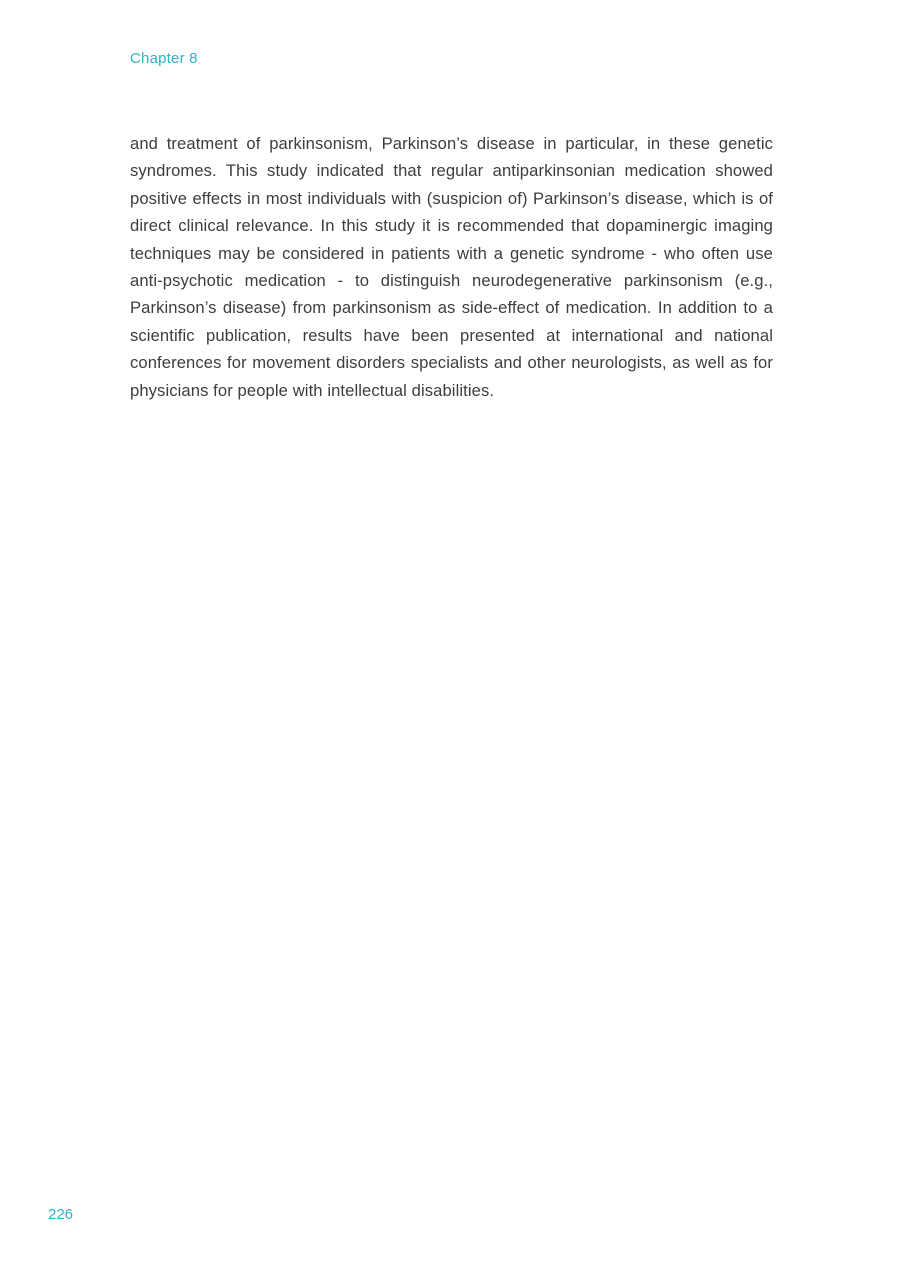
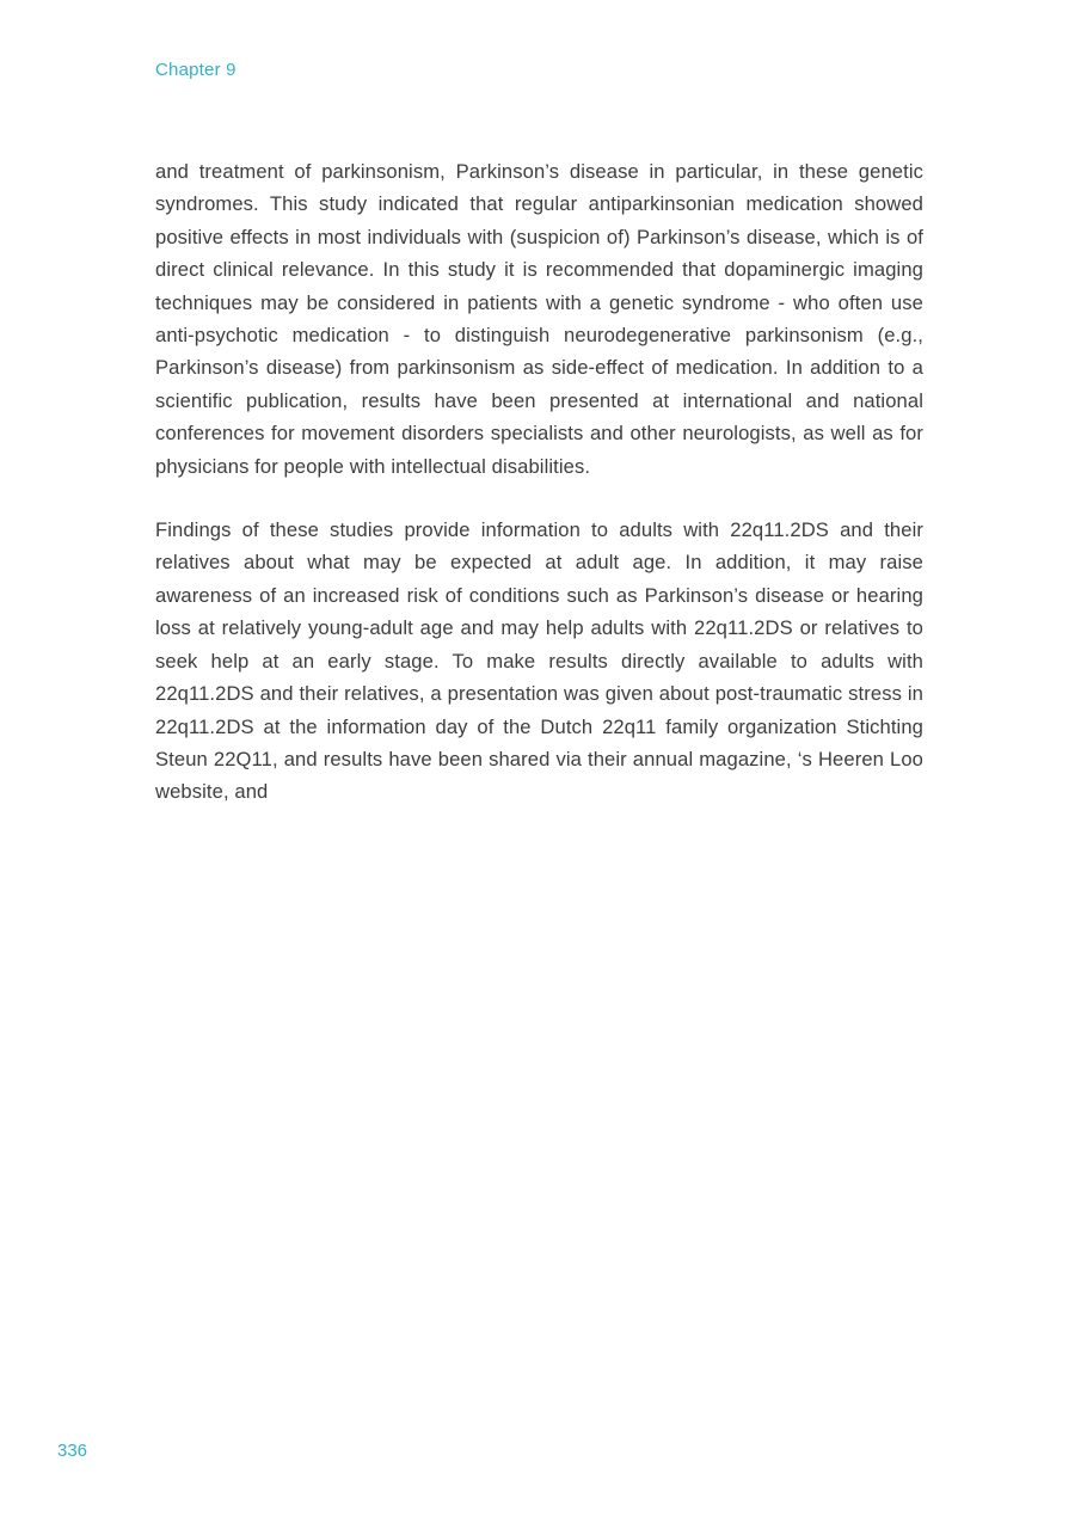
- Chapter 8
+ Chapter 9
  and treatment of parkinsonism, Parkinson’s disease in particular, in these genetic syndromes. This study indicated that regular antiparkinsonian medication showed positive effects in most individuals with (suspicion of) Parkinson’s disease, which is of direct clinical relevance. In this study it is recommended that dopaminergic imaging techniques may be considered in patients with a genetic syndrome - who often use anti-psychotic medication - to distinguish neurodegenerative parkinsonism (e.g., Parkinson’s disease) from parkinsonism as side-effect of medication. In addition to a scientific publication, results have been presented at international and national conferences for movement disorders specialists and other neurologists, as well as for physicians for people with intellectual disabilities.
+ Findings of these studies provide information to adults with 22q11.2DS and their relatives about what may be expected at adult age. In addition, it may raise awareness of an increased risk of conditions such as Parkinson’s disease or hearing loss at relatively young-adult age and may help adults with 22q11.2DS or relatives to seek help at an early stage. To make results directly available to adults with 22q11.2DS and their relatives, a presentation was given about post-traumatic stress in 22q11.2DS at the information day of the Dutch 22q11 family organization Stichting Steun 22Q11, and results have been shared via their annual magazine, ‘s Heeren Loo website, and
- 226
+ 336
